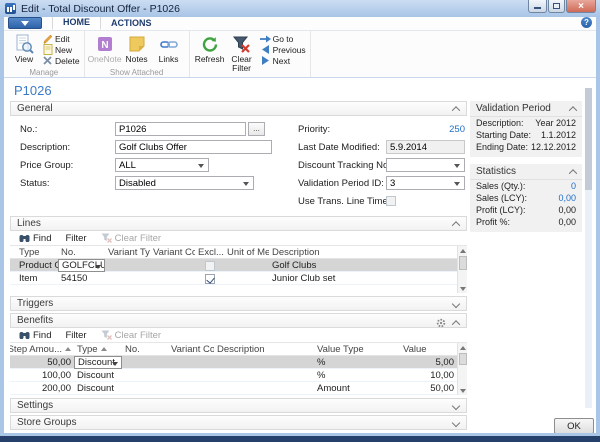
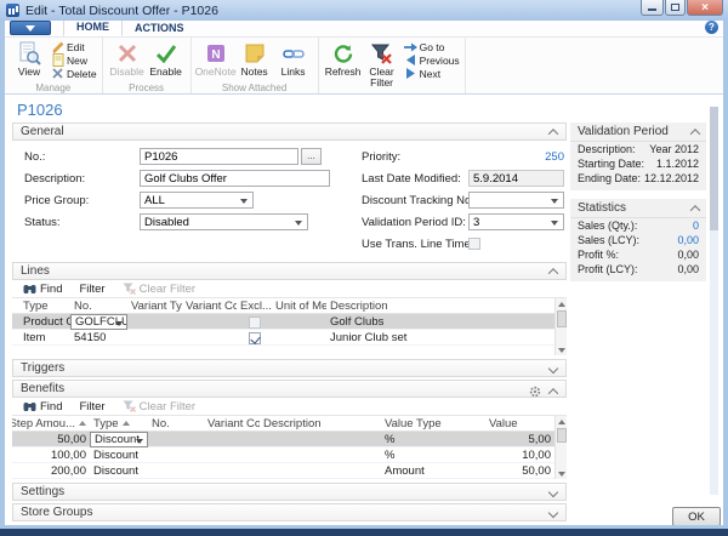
  Edit - Total Discount Offer - P1026
  ×
  HOME
  ACTIONS
  ?
  View
  Edit
  New
  Delete
  Manage
+ Disable
+ Enable
+ Process
  N
  OneNote
  Notes
  Links
  Show Attached
  Refresh
  Clear Filter
  Go to
  Previous
  Next
  P1026
  General
  No.:
  P1026
  ...
  Description:
  Golf Clubs Offer
  Price Group:
  ALL
  Status:
  Disabled
  Priority:
  250
  Last Date Modified:
  5.9.2014
  Discount Tracking N
  Validation Period ID:
  3
  Use Trans. Line Tim
  Lines
  Find
  Filter
  Clear Filter
  Type
  No.
  Variant Ty
  Variant Co
  Excl...
  Description
  GOLFCLU
  Golf Clubs
  Item
  54150
  Junior Club set
  Triggers
  Benefits
  Find
  Filter
  Clear Filter
  Step Amou...
  Type
  No.
  Variant Co
  Description
  Value Type
  Value
  50,00
  Discount
  %
  5,00
  100,00
  Discount
  %
  10,00
  200,00
  Discount
  Amount
  50,00
  Settings
  Store Groups
  Validation Period
  Description:
  Year 2012
  Starting Date:
  1.1.2012
  Ending Date:
  12.12.2012
  Statistics
  Sales (Qty.):
  0
  Sales (LCY):
  0,00
- Profit (LCY):
+ Profit %:
  0,00
- Profit %:
+ Profit (LCY):
  0,00
  OK
